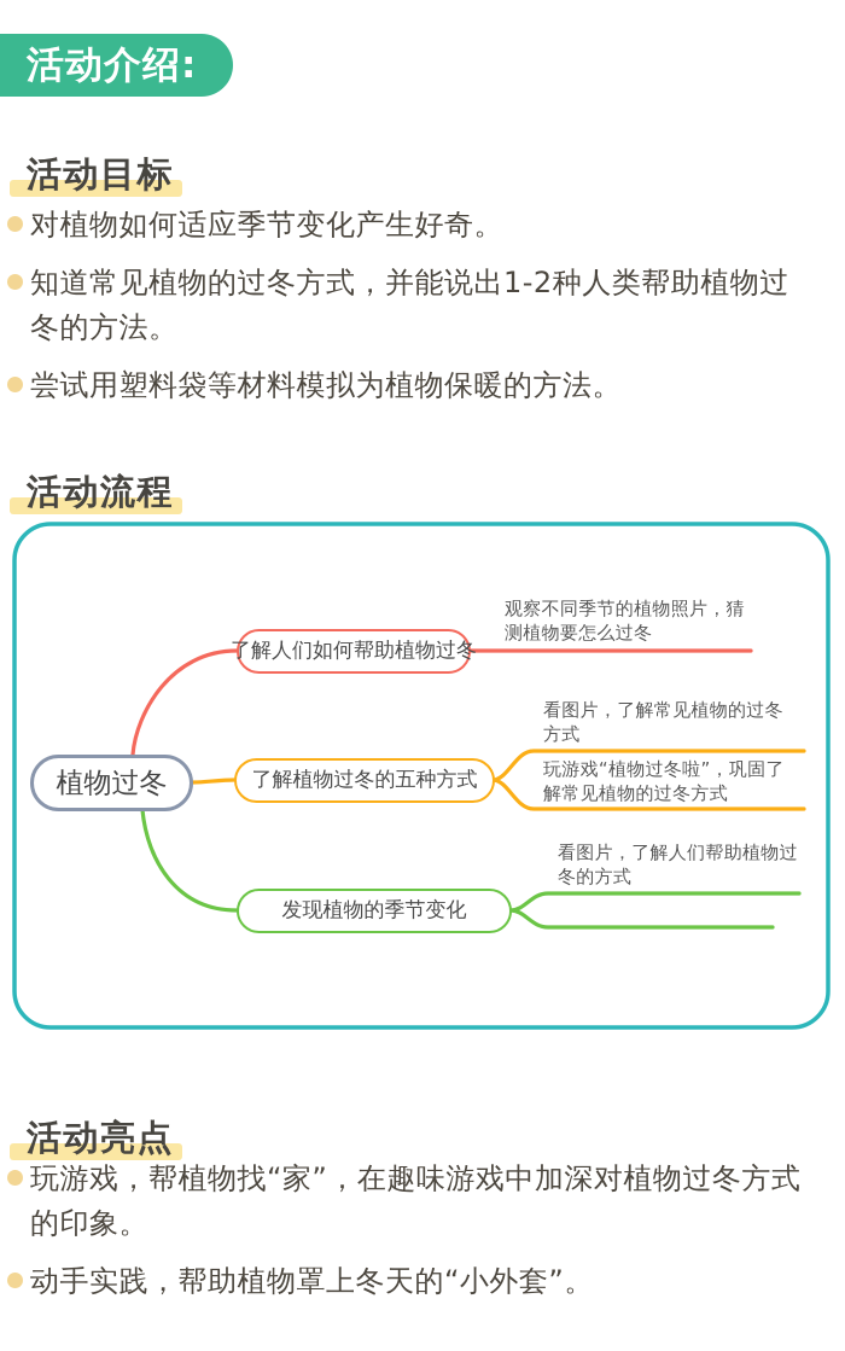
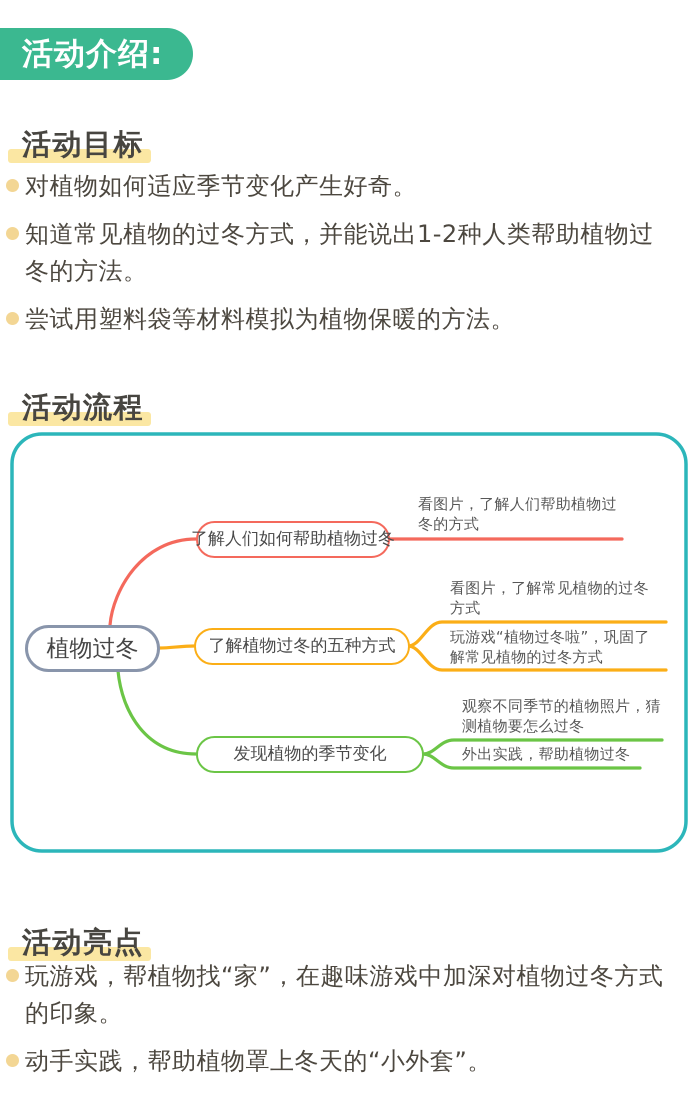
  活动介绍:
  活动目标
  对植物如何适应季节变化产生好奇。
  知道常见植物的过冬方式，并能说出1-2种人类帮助植物过冬的方法。
  尝试用塑料袋等材料模拟为植物保暖的方法。
  活动流程
  植物过冬
  了解人们如何帮助植物过冬
  了解植物过冬的五种方式
  发现植物的季节变化
- 观察不同季节的植物照片，猜测植物要怎么过冬
+ 看图片，了解人们帮助植物过冬的方式
  看图片，了解常见植物的过冬方式
  玩游戏“植物过冬啦”，巩固了解常见植物的过冬方式
- 看图片，了解人们帮助植物过冬的方式
+ 观察不同季节的植物照片，猜测植物要怎么过冬
+ 外出实践，帮助植物过冬
  活动亮点
  玩游戏，帮植物找“家”，在趣味游戏中加深对植物过冬方式的印象。
  动手实践，帮助植物罩上冬天的“小外套”。
